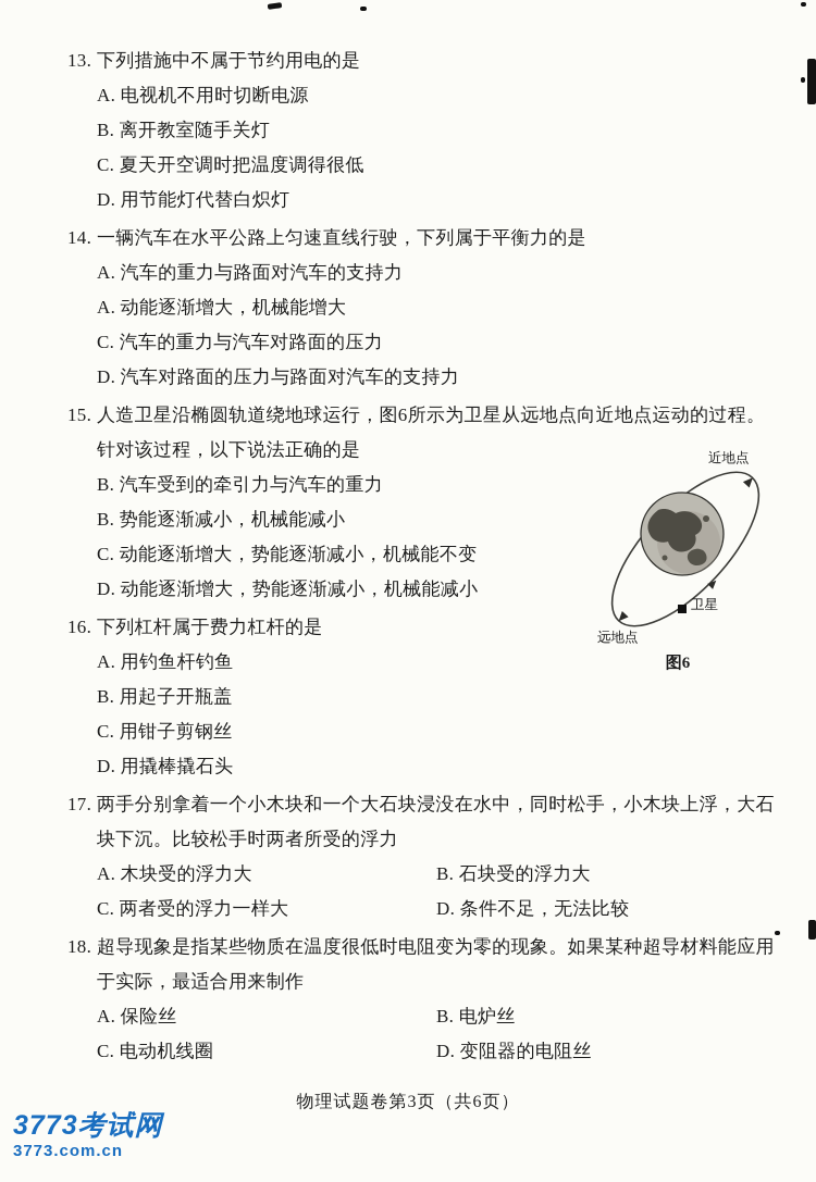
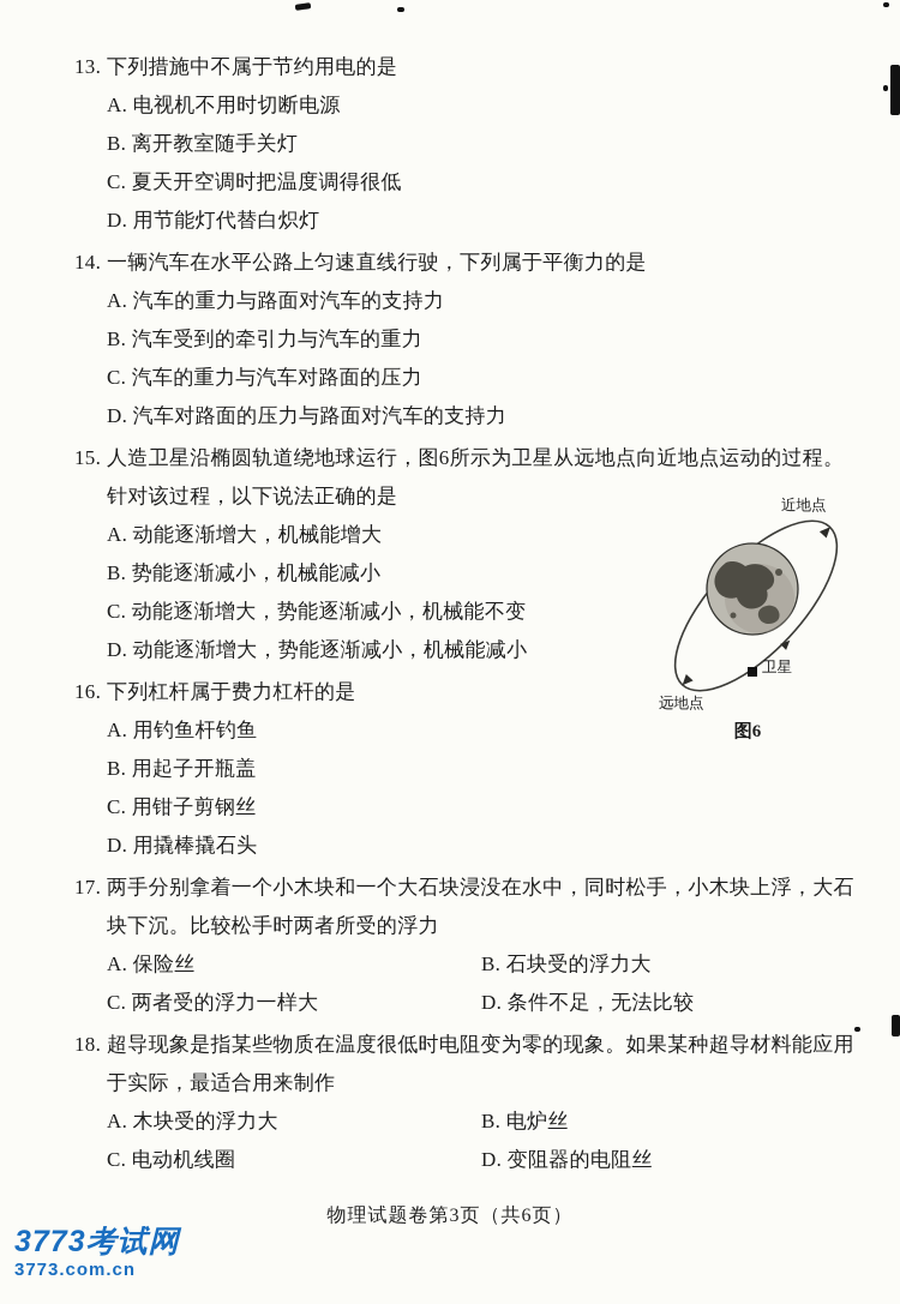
  13.
  下列措施中不属于节约用电的是
  A. 电视机不用时切断电源
  B. 离开教室随手关灯
  C. 夏天开空调时把温度调得很低
  D. 用节能灯代替白炽灯
  14.
  一辆汽车在水平公路上匀速直线行驶，下列属于平衡力的是
  A. 汽车的重力与路面对汽车的支持力
- A. 动能逐渐增大，机械能增大
+ B. 汽车受到的牵引力与汽车的重力
  C. 汽车的重力与汽车对路面的压力
  D. 汽车对路面的压力与路面对汽车的支持力
  15.
  人造卫星沿椭圆轨道绕地球运行，图6所示为卫星从远地点向近地点运动的过程。针对该过程，以下说法正确的是
- B. 汽车受到的牵引力与汽车的重力
+ A. 动能逐渐增大，机械能增大
  B. 势能逐渐减小，机械能减小
  C. 动能逐渐增大，势能逐渐减小，机械能不变
  D. 动能逐渐增大，势能逐渐减小，机械能减小
  16.
  下列杠杆属于费力杠杆的是
  A. 用钓鱼杆钓鱼
  B. 用起子开瓶盖
  C. 用钳子剪钢丝
  D. 用撬棒撬石头
  17.
  两手分别拿着一个小木块和一个大石块浸没在水中，同时松手，小木块上浮，大石块下沉。比较松手时两者所受的浮力
- A. 木块受的浮力大
+ A. 保险丝
  B. 石块受的浮力大
  C. 两者受的浮力一样大
  D. 条件不足，无法比较
  18.
  超导现象是指某些物质在温度很低时电阻变为零的现象。如果某种超导材料能应用于实际，最适合用来制作
- A. 保险丝
+ A. 木块受的浮力大
  B. 电炉丝
  C. 电动机线圈
  D. 变阻器的电阻丝
  近地点
  卫星
  远地点
  图6
  物理试题卷第3页（共6页）
  3773考试网
  3773.com.cn
